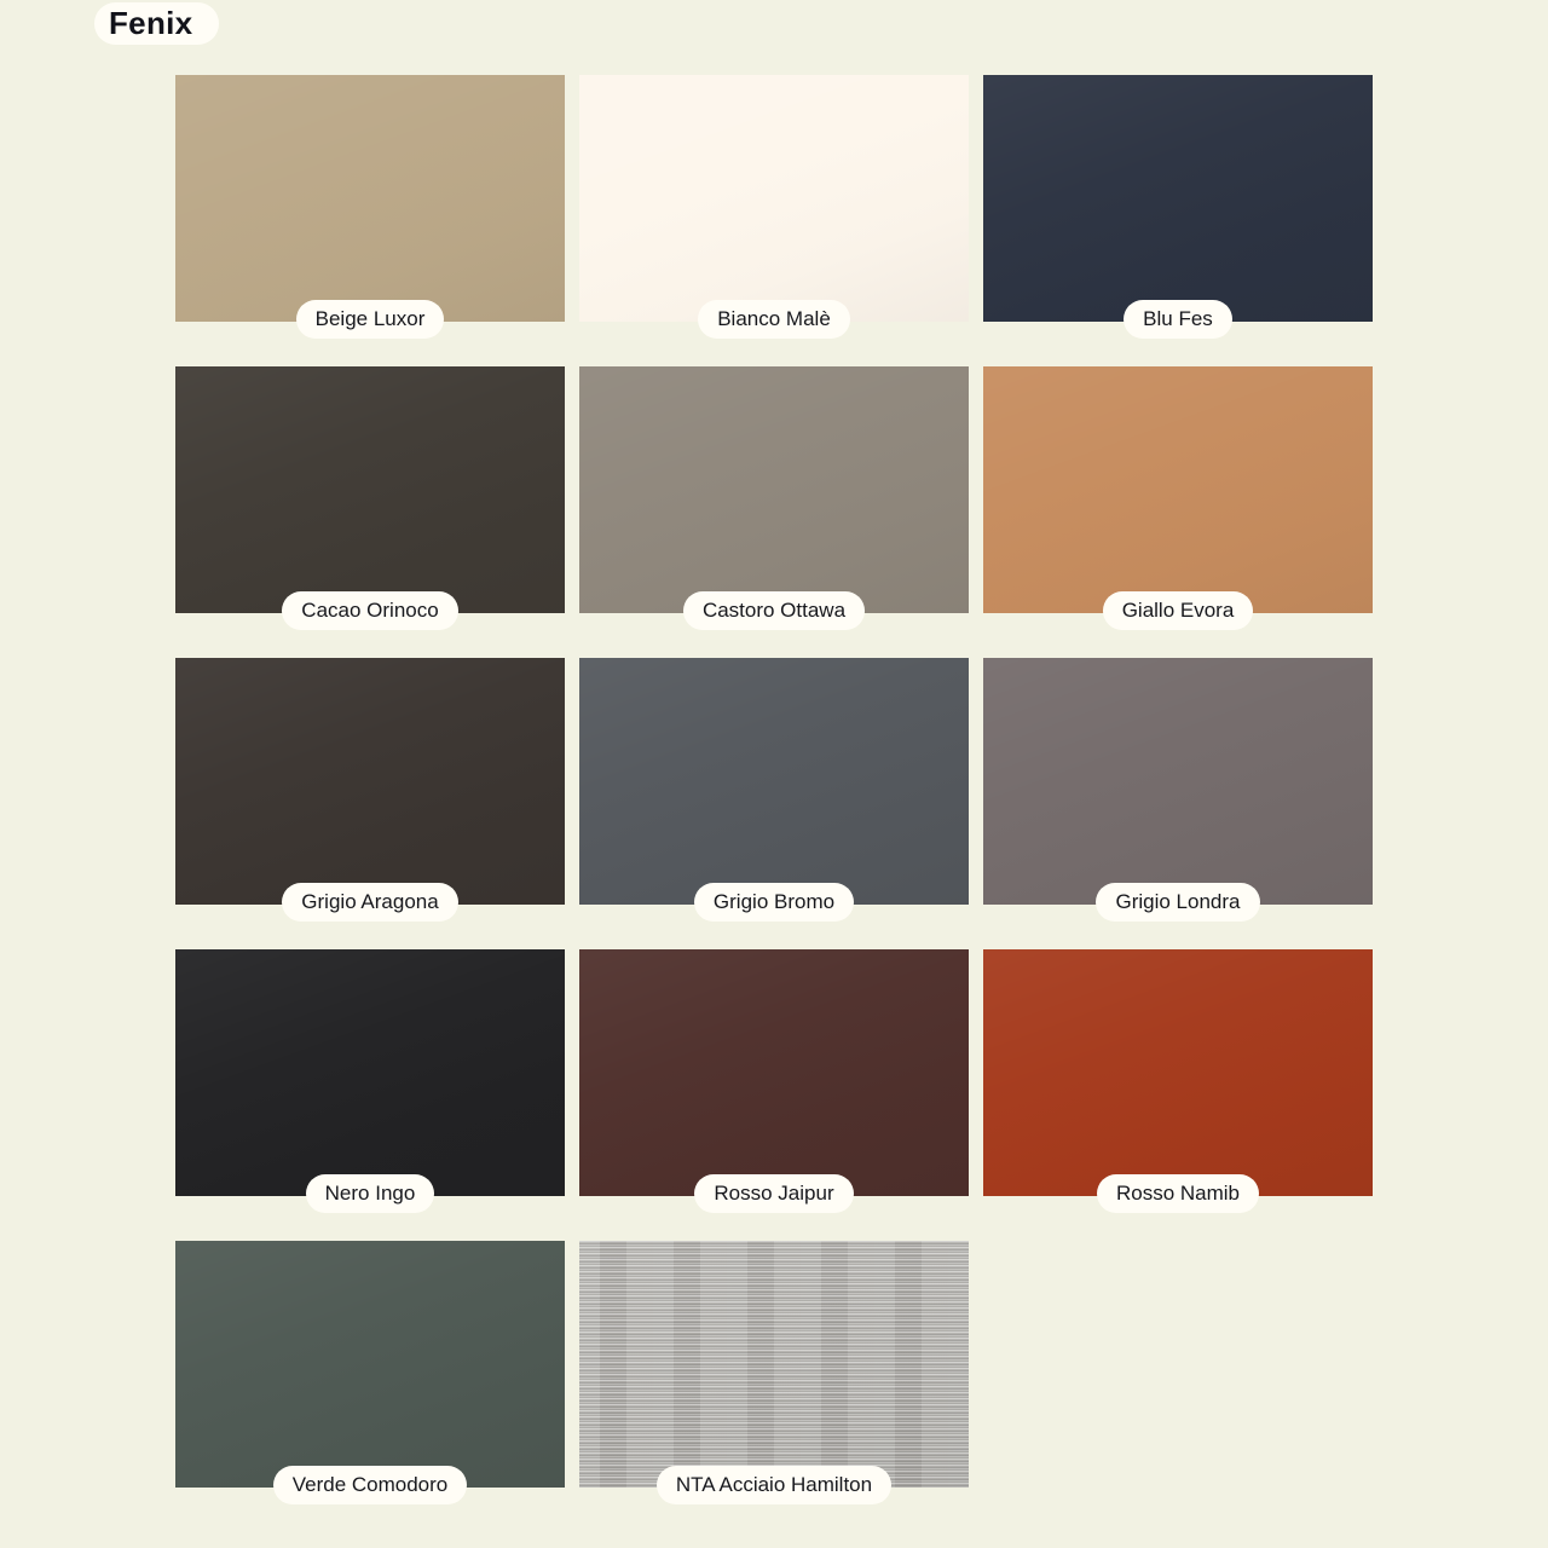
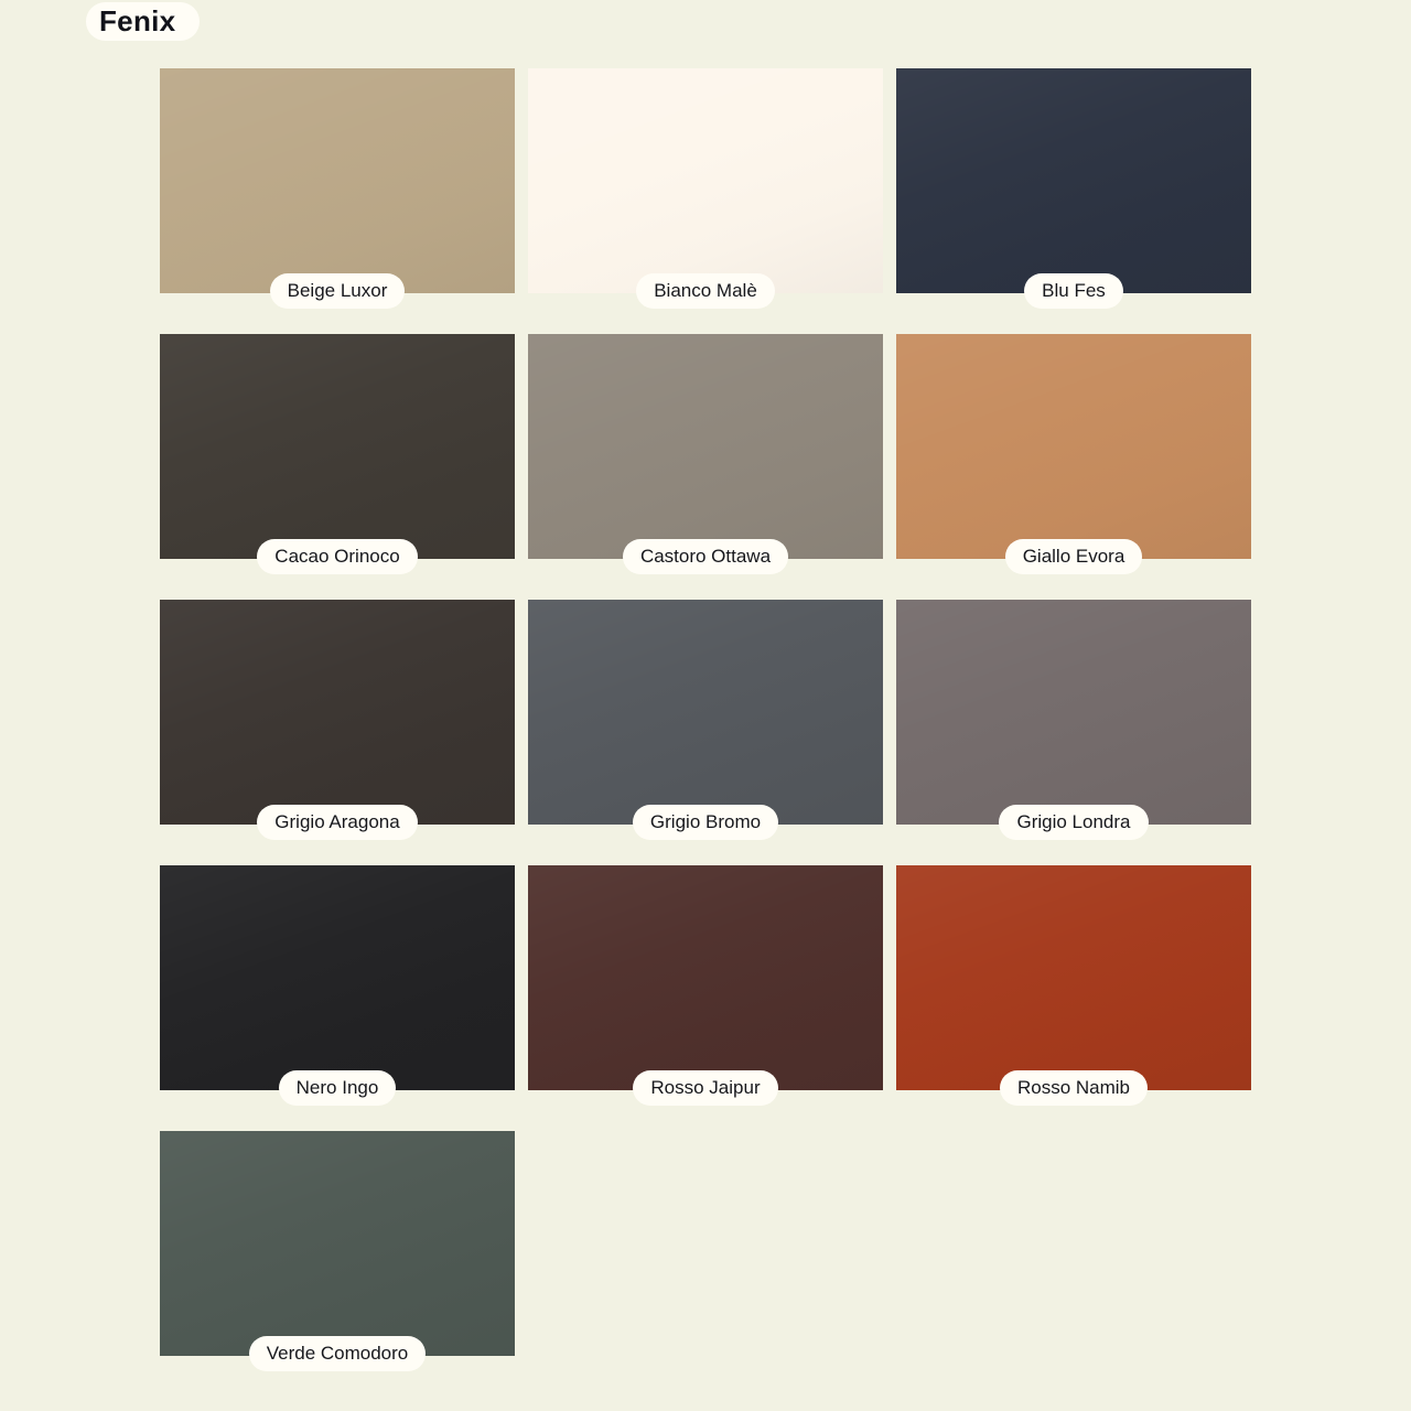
  Fenix
  Beige Luxor
  Bianco Malè
  Blu Fes
  Cacao Orinoco
  Castoro Ottawa
  Giallo Evora
  Grigio Aragona
  Grigio Bromo
  Grigio Londra
  Nero Ingo
  Rosso Jaipur
  Rosso Namib
  Verde Comodoro
- NTA Acciaio Hamilton
